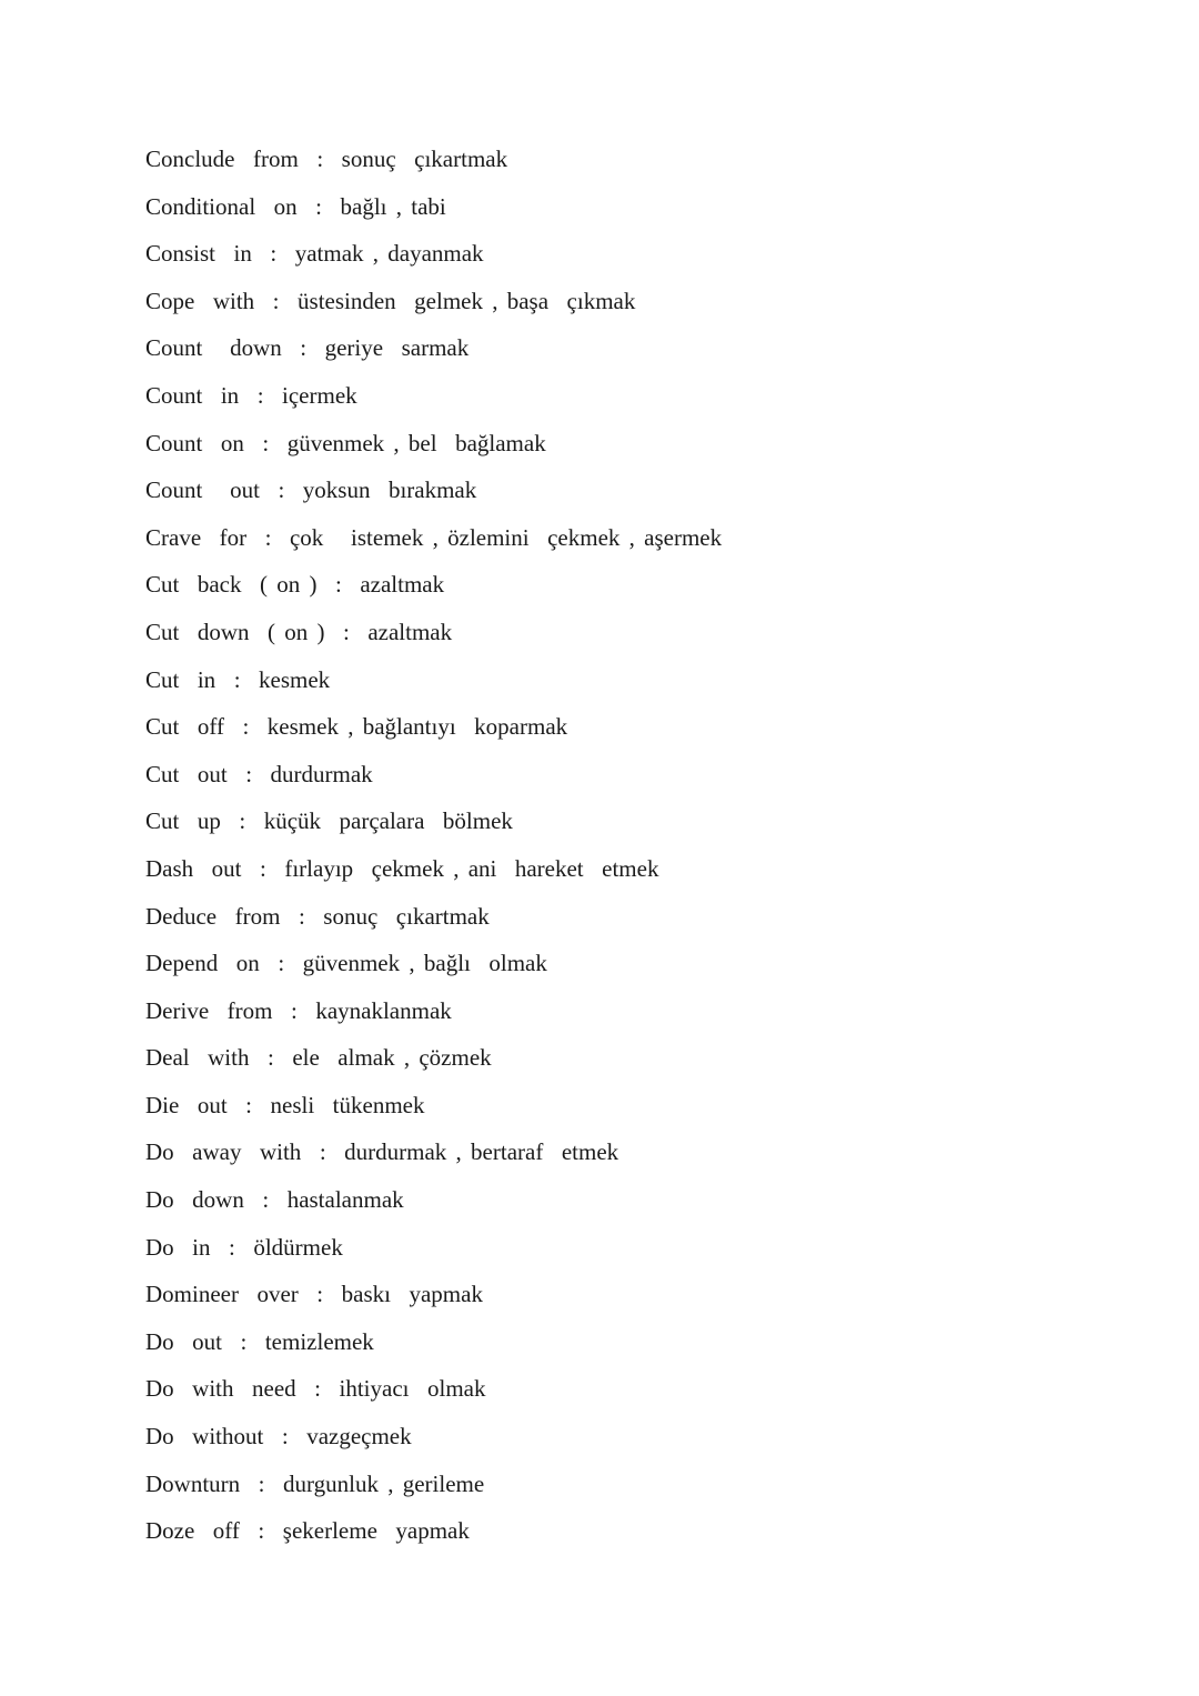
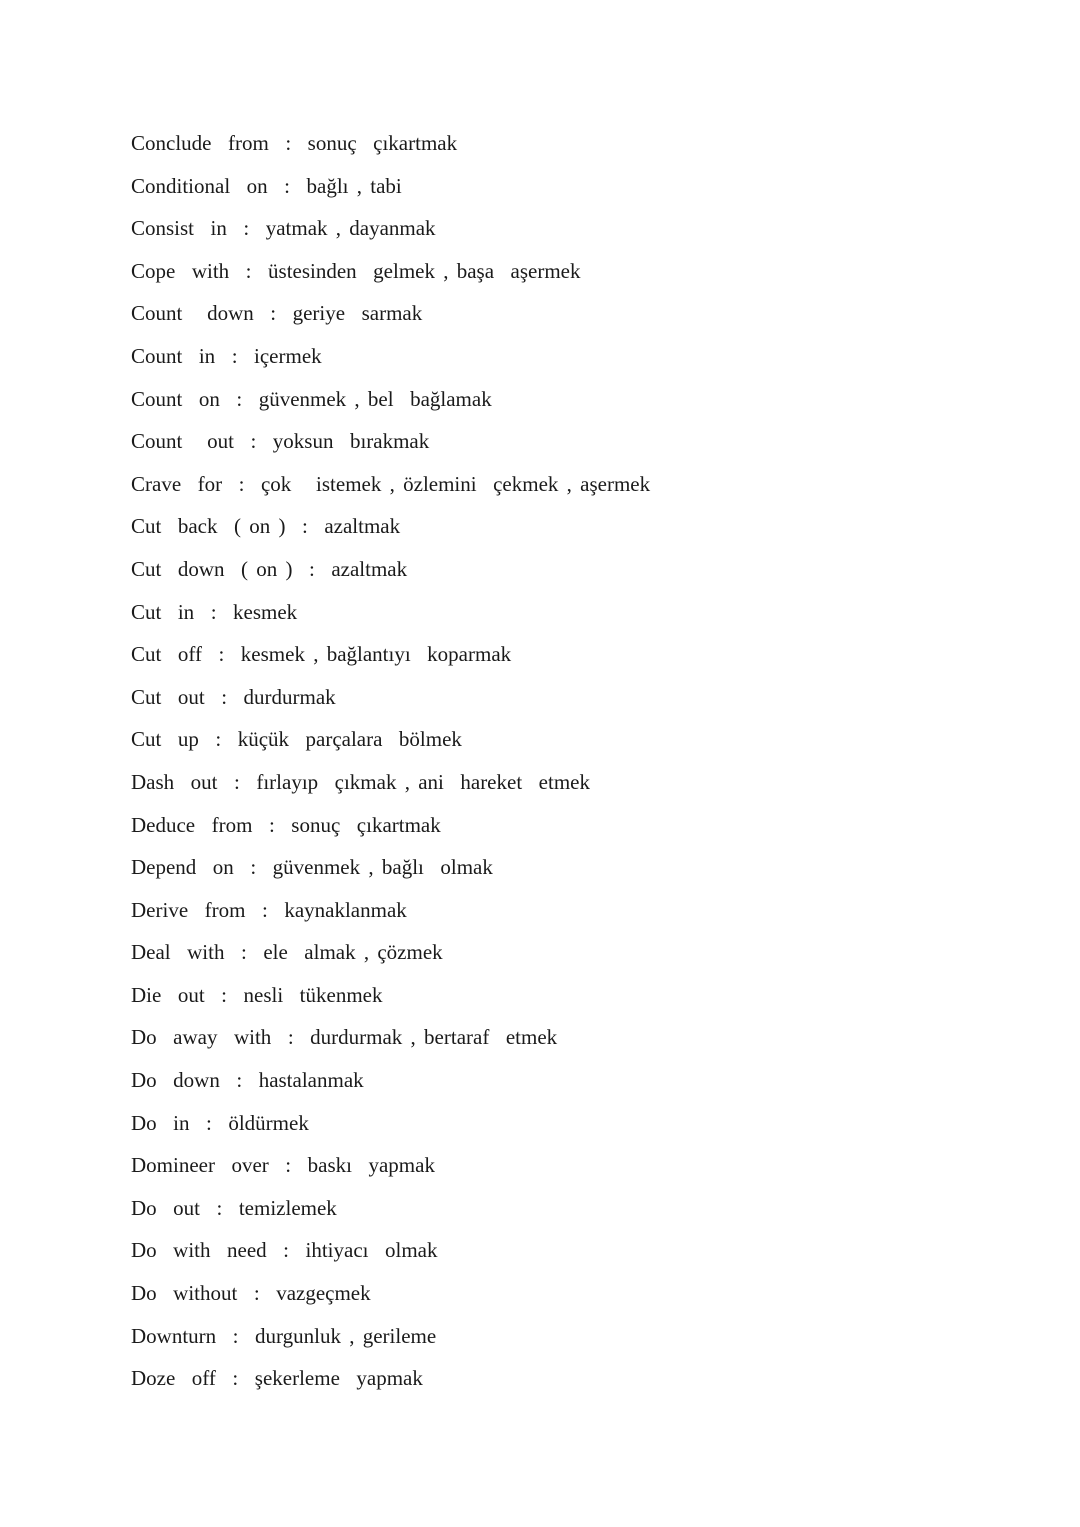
  Conclude from : sonuç çıkartmak
  Conditional on : bağlı , tabi
  Consist in : yatmak , dayanmak
- Cope with : üstesinden gelmek , başa çıkmak
+ Cope with : üstesinden gelmek , başa aşermek
  Count down : geriye sarmak
  Count in : içermek
  Count on : güvenmek , bel bağlamak
  Count out : yoksun bırakmak
  Crave for : çok istemek , özlemini çekmek , aşermek
  Cut back ( on ) : azaltmak
  Cut down ( on ) : azaltmak
  Cut in : kesmek
  Cut off : kesmek , bağlantıyı koparmak
  Cut out : durdurmak
  Cut up : küçük parçalara bölmek
- Dash out : fırlayıp çekmek , ani hareket etmek
+ Dash out : fırlayıp çıkmak , ani hareket etmek
  Deduce from : sonuç çıkartmak
  Depend on : güvenmek , bağlı olmak
  Derive from : kaynaklanmak
  Deal with : ele almak , çözmek
  Die out : nesli tükenmek
  Do away with : durdurmak , bertaraf etmek
  Do down : hastalanmak
  Do in : öldürmek
  Domineer over : baskı yapmak
  Do out : temizlemek
  Do with need : ihtiyacı olmak
  Do without : vazgeçmek
  Downturn : durgunluk , gerileme
  Doze off : şekerleme yapmak
